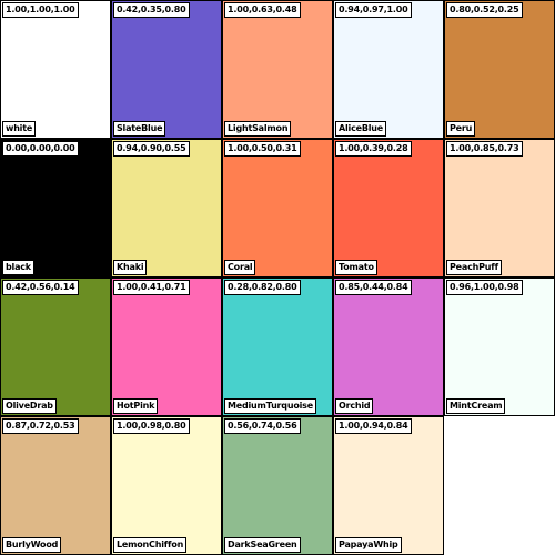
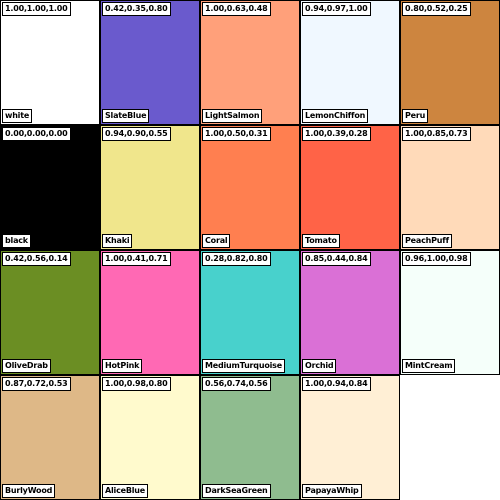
  1.00,1.00,1.00
  white
  0.42,0.35,0.80
  SlateBlue
  1.00,0.63,0.48
  LightSalmon
  0.94,0.97,1.00
- AliceBlue
+ LemonChiffon
  0.80,0.52,0.25
  Peru
  0.00,0.00,0.00
  black
  0.94,0.90,0.55
  Khaki
  1.00,0.50,0.31
  Coral
  1.00,0.39,0.28
  Tomato
  1.00,0.85,0.73
  PeachPuff
  0.42,0.56,0.14
  OliveDrab
  1.00,0.41,0.71
  HotPink
  0.28,0.82,0.80
  MediumTurquoise
  0.85,0.44,0.84
  Orchid
  0.96,1.00,0.98
  MintCream
  0.87,0.72,0.53
  BurlyWood
  1.00,0.98,0.80
- LemonChiffon
+ AliceBlue
  0.56,0.74,0.56
  DarkSeaGreen
  1.00,0.94,0.84
  PapayaWhip
